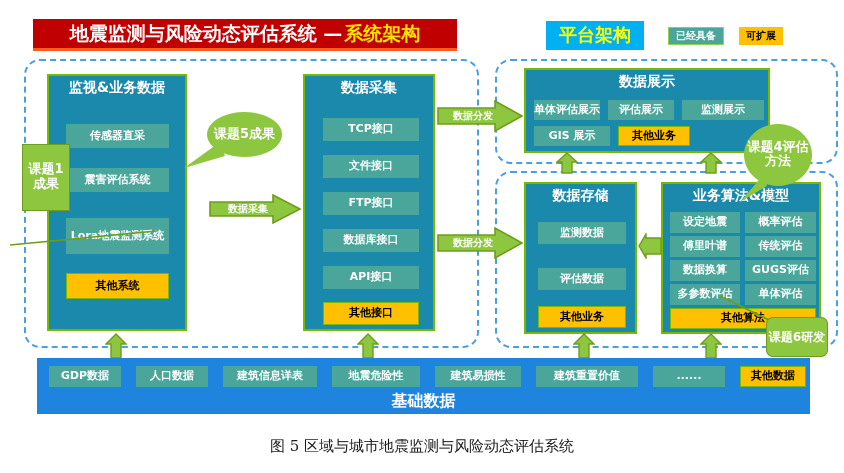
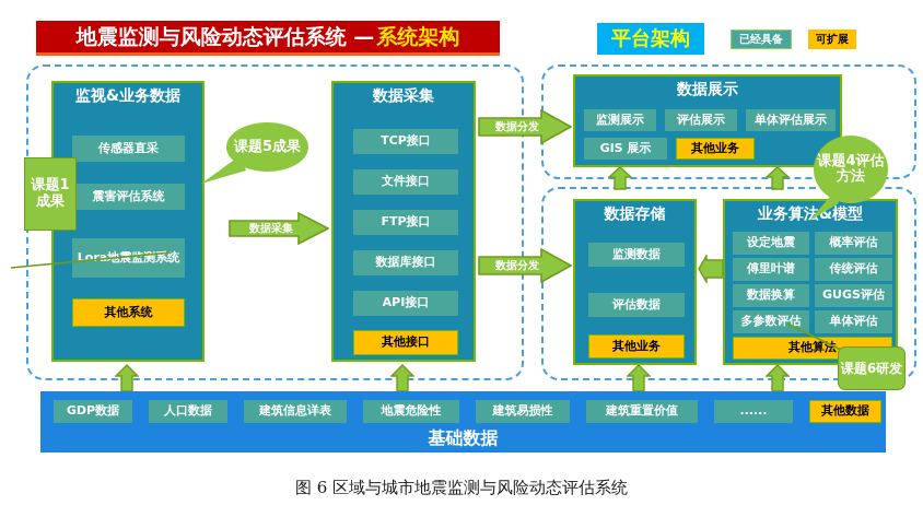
  地震监测与风险动态评估系统 —
  系统架构
  平台架构
  已经具备
  可扩展
  监视&业务数据
  传感器直采
  震害评估系统
  Lora监测系统
  其他系统
  数据采集
  TCP接口
  文件接口
  FTP接口
  数据库接口
  API接口
  其他接口
  数据展示
- 单体评估展示
+ 监测展示
  评估展示
- 监测展示
+ 单体评估展示
  GIS 展示
  其他业务
  数据存储
  监测数据
  评估数据
  其他业务
  业务算法&模型
  设定地震
  概率评估
  傅里叶谱
  传统评估
  数据换算
  GUGS评估
  多参数评估
  单体评估
  其他算法
  数据采集
  数据分发
  数据分发
  课题5成果
  课题4评估方法
  课题1成果
  课题6研发
  GDP数据
  人口数据
  建筑信息详表
  地震危险性
  建筑易损性
  建筑重置价值
  ......
  其他数据
  基础数据
- 图 5 区域与城市地震监测与风险动态评估系统
+ 图 6 区域与城市地震监测与风险动态评估系统
